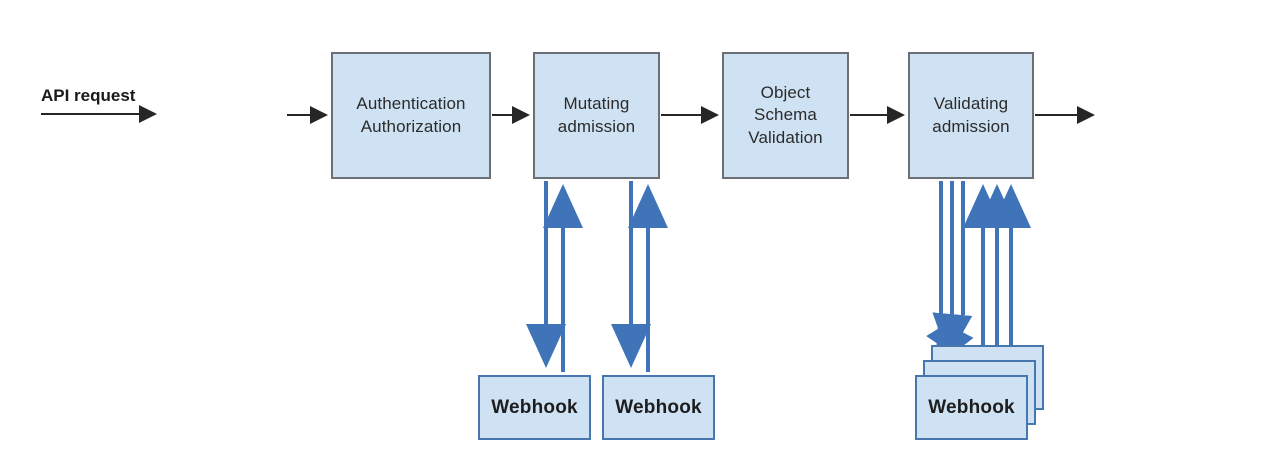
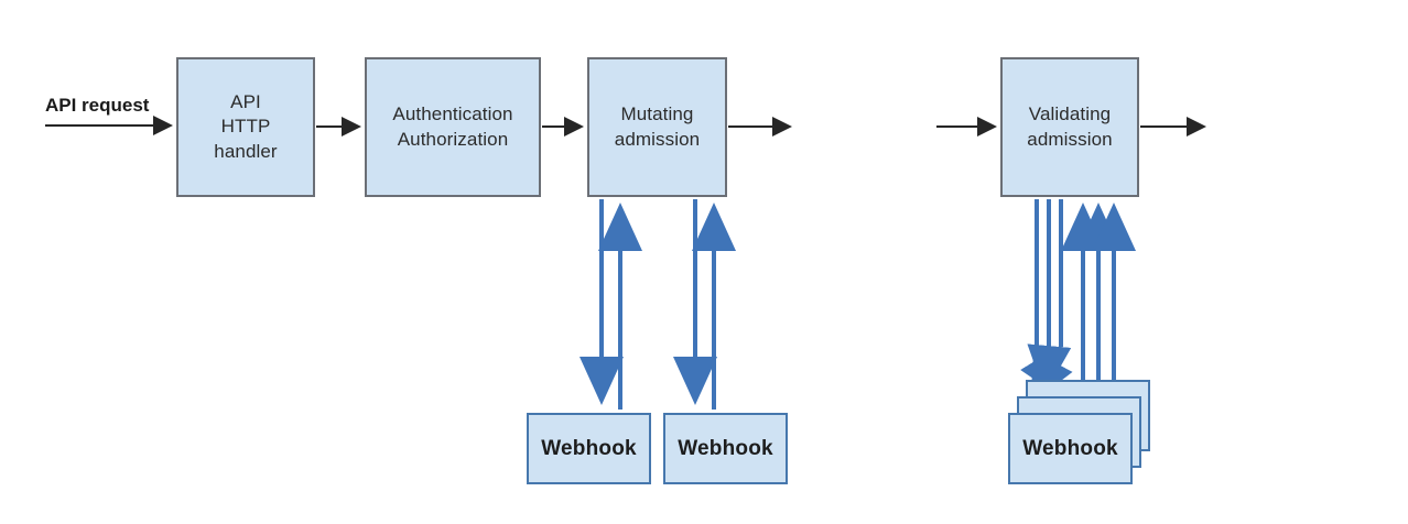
  API request
+ API
+ HTTP
+ handler
  Authentication
  Authorization
  Mutating
  admission
- Object
- Schema
- Validation
  Validating
  admission
  Webhook
  Webhook
  Webhook
